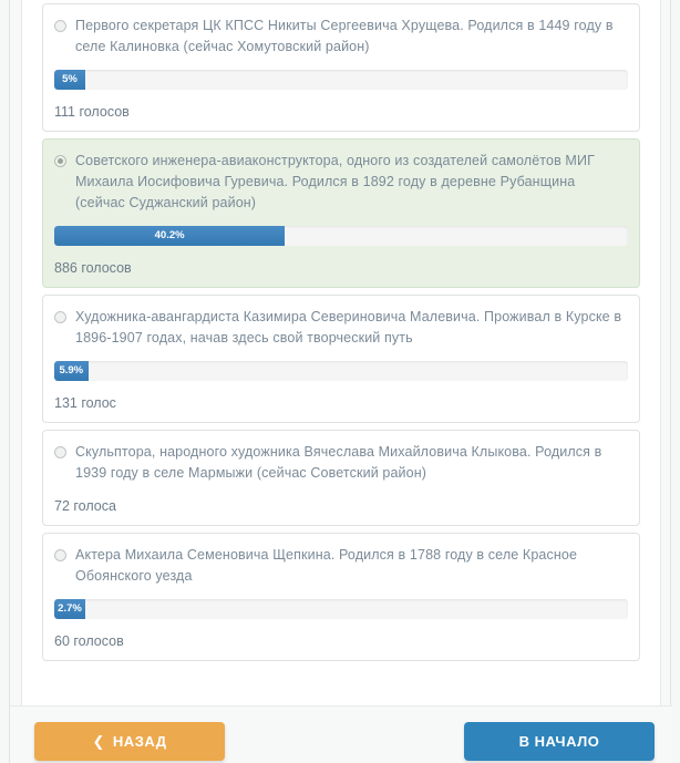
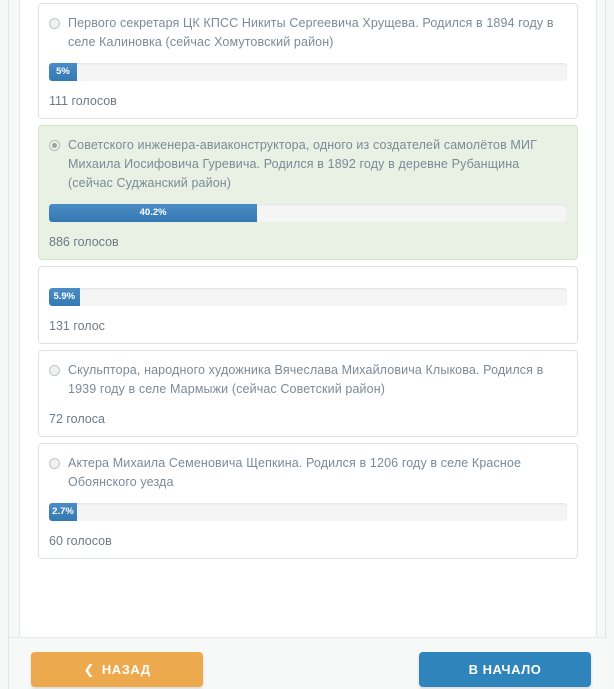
- Первого секретаря ЦК КПСС Никиты Сергеевича Хрущева. Родился в 1449 году в селе Калиновка (сейчас Хомутовский район)
+ Первого секретаря ЦК КПСС Никиты Сергеевича Хрущева. Родился в 1894 году в селе Калиновка (сейчас Хомутовский район)
  5%
  111 голосов
  Советского инженера-авиаконструктора, одного из создателей самолётов МИГ Михаила Иосифовича Гуревича. Родился в 1892 году в деревне Рубанщина (сейчас Суджанский район)
  40.2%
  886 голосов
- Художника-авангардиста Казимира Севериновича Малевича. Проживал в Курске в 1896-1907 годах, начав здесь свой творческий путь
  5.9%
  131 голос
  Скульптора, народного художника Вячеслава Михайловича Клыкова. Родился в 1939 году в селе Мармыжи (сейчас Советский район)
  72 голоса
- Актера Михаила Семеновича Щепкина. Родился в 1788 году в селе Красное Обоянского уезда
+ Актера Михаила Семеновича Щепкина. Родился в 1206 году в селе Красное Обоянского уезда
  2.7%
  60 голосов
  ❮
  НАЗАД
  В НАЧАЛО
